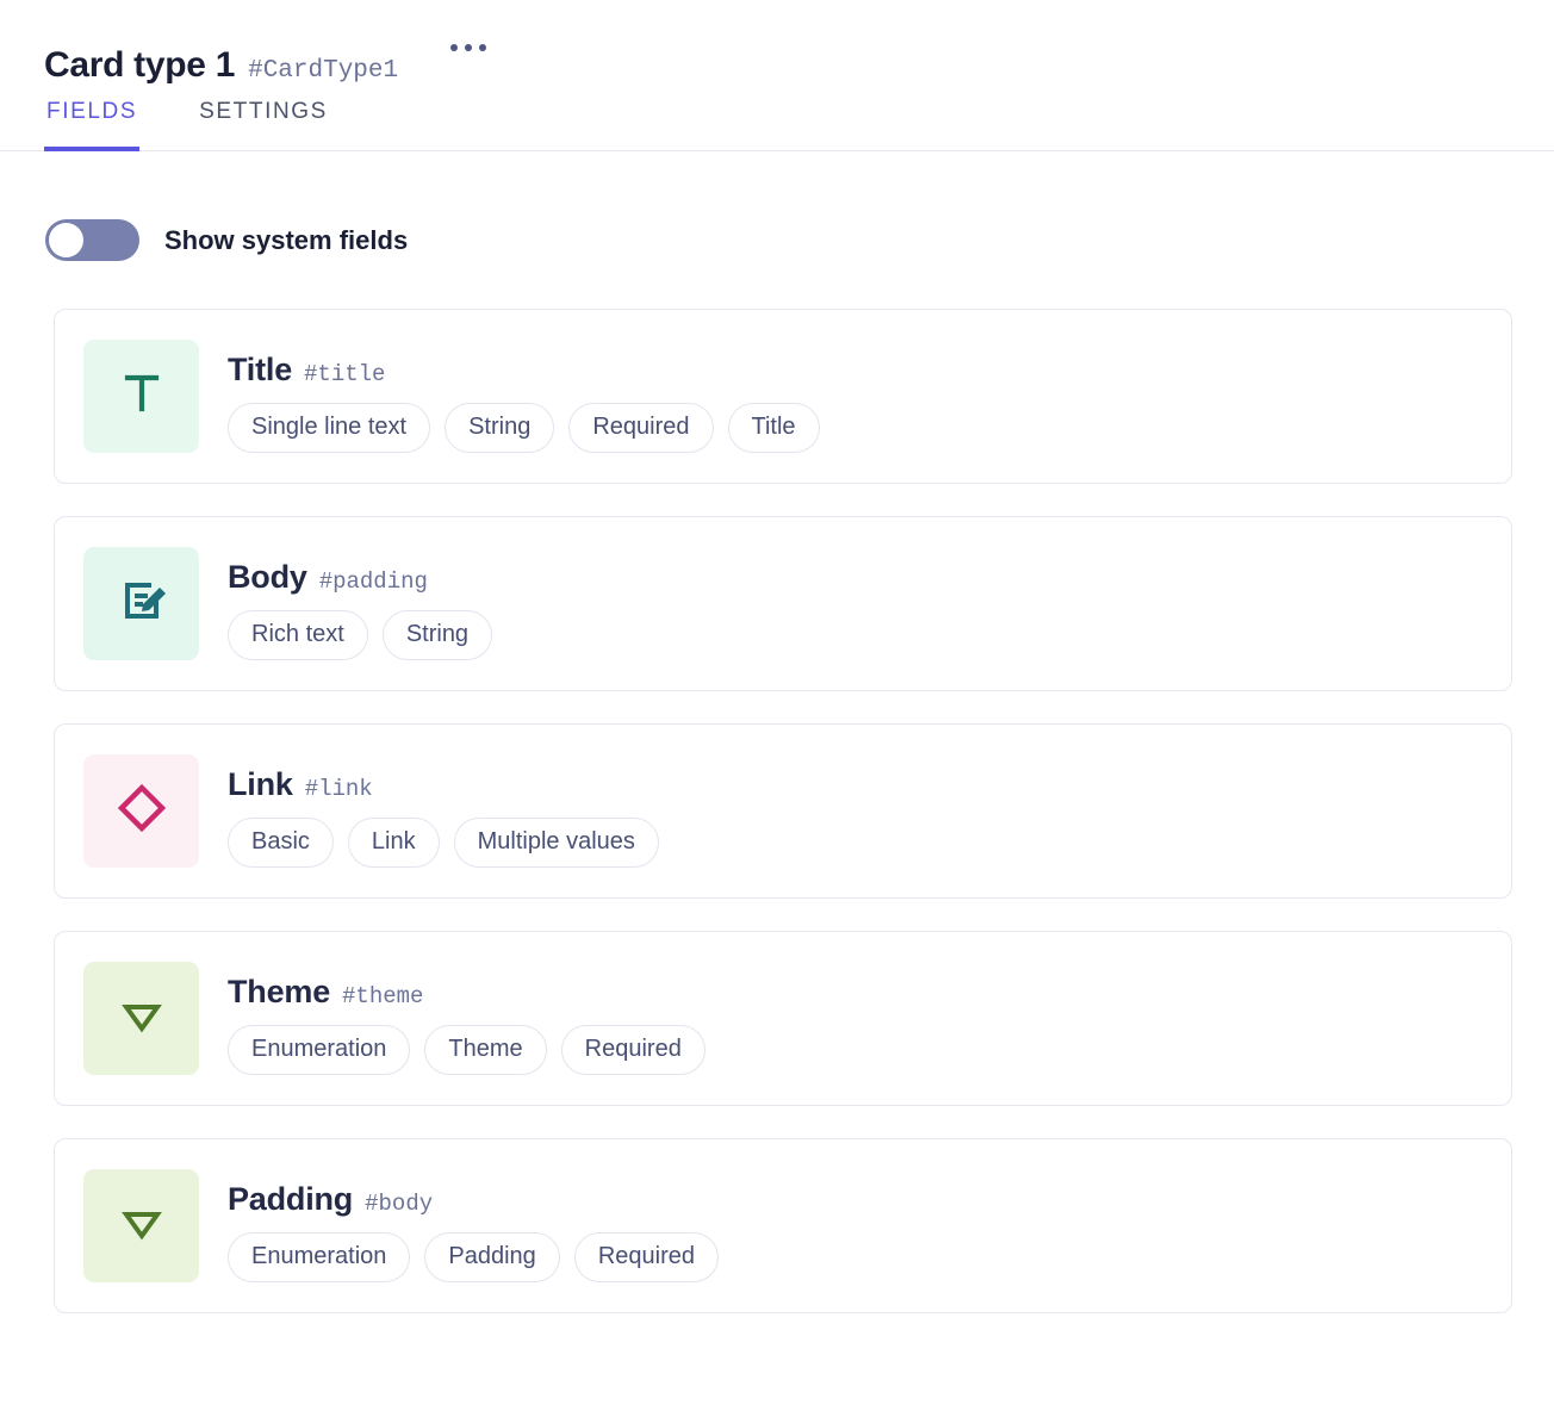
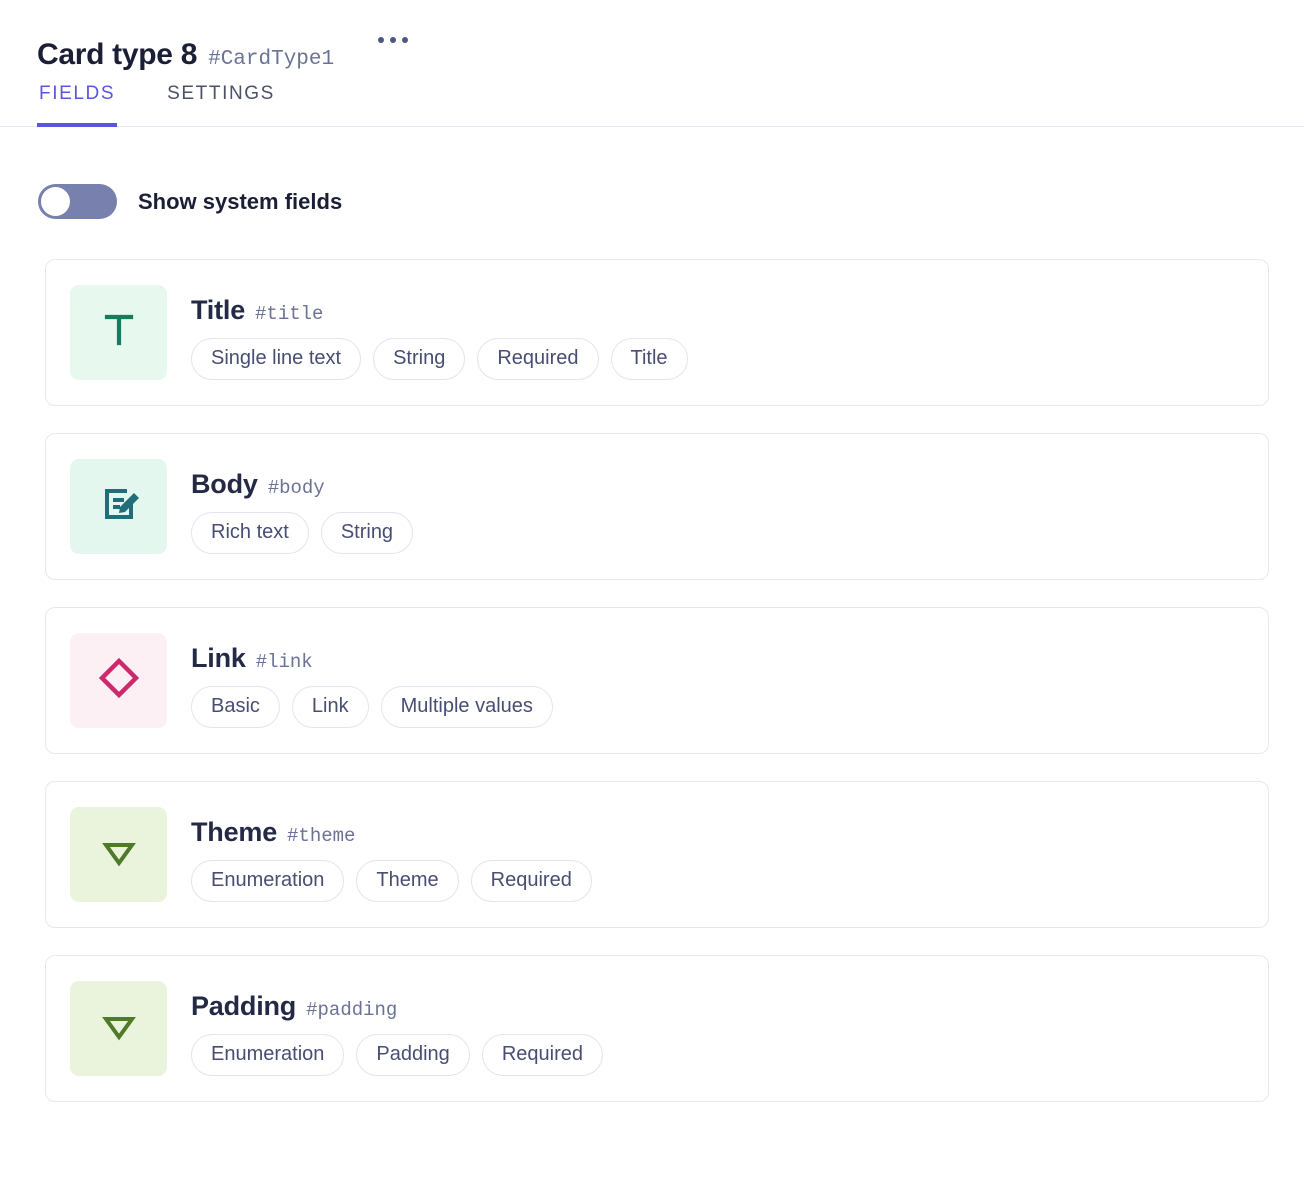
- Card type 1
+ Card type 8
  #CardType1
  FIELDS
  SETTINGS
  Show system fields
  Title
  #title
  Single line text
  String
  Required
  Title
  Body
- #padding
+ #body
  Rich text
  String
  Link
  #link
  Basic
  Link
  Multiple values
  Theme
  #theme
  Enumeration
  Theme
  Required
  Padding
- #body
+ #padding
  Enumeration
  Padding
  Required
